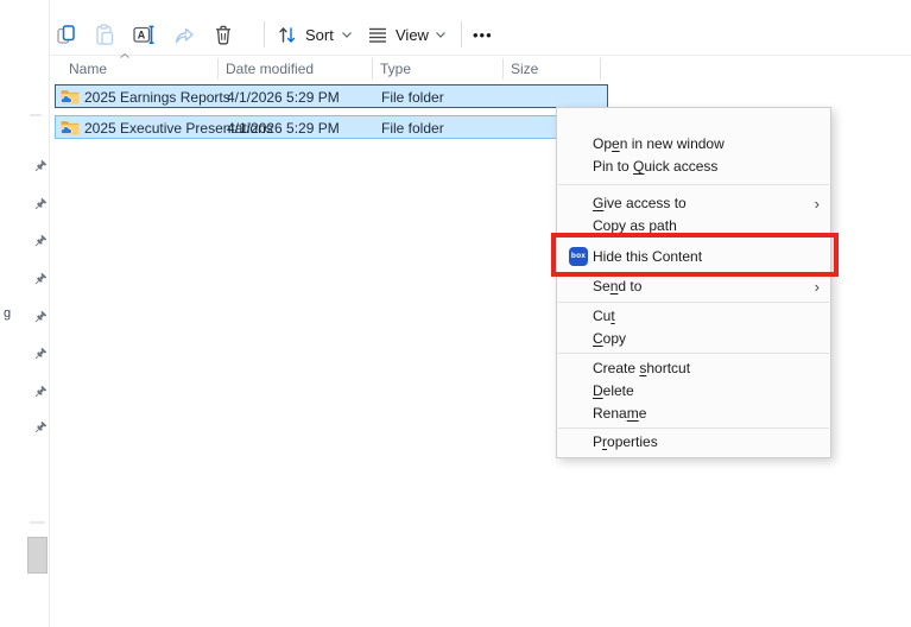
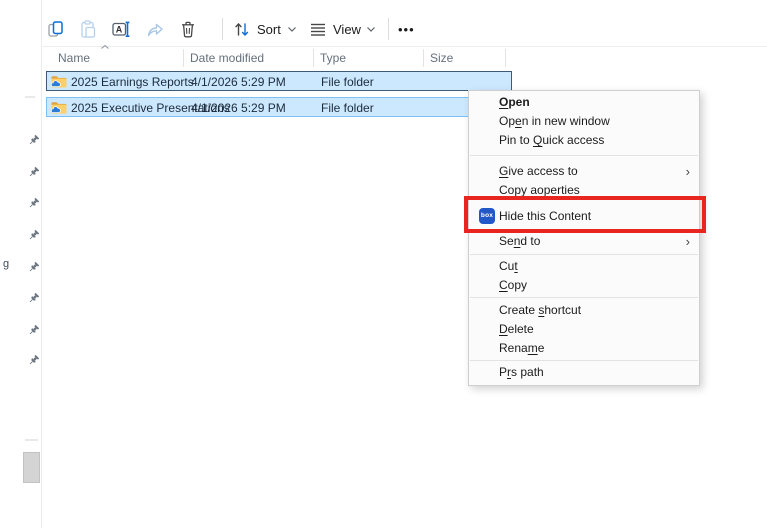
  g
  A
  Sort
  View
  •••
  Name
  Date modified
  Type
  Size
  2025 Earnings Reports
  4/1/2026 5:29 PM
  File folder
  2025 Executive Presentations
  4/1/2026 5:29 PM
  File folder
+ Open
  Open in new window
  Pin to Quick access
  Give access to
  ›
- Copy as path
+ Copy aoperties
  Hide this Content
  Send to
  ›
  Cut
  Copy
  Create shortcut
  Delete
  Rename
- Properties
+ Prs path
